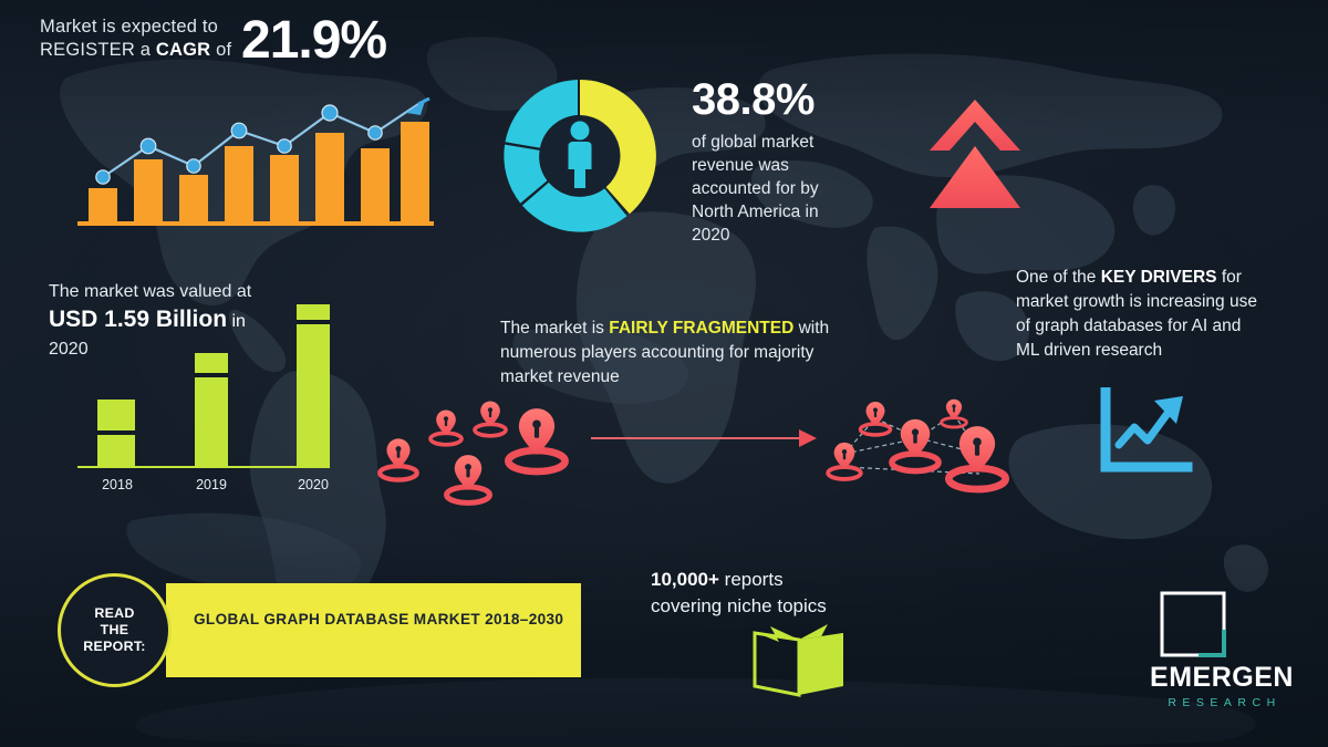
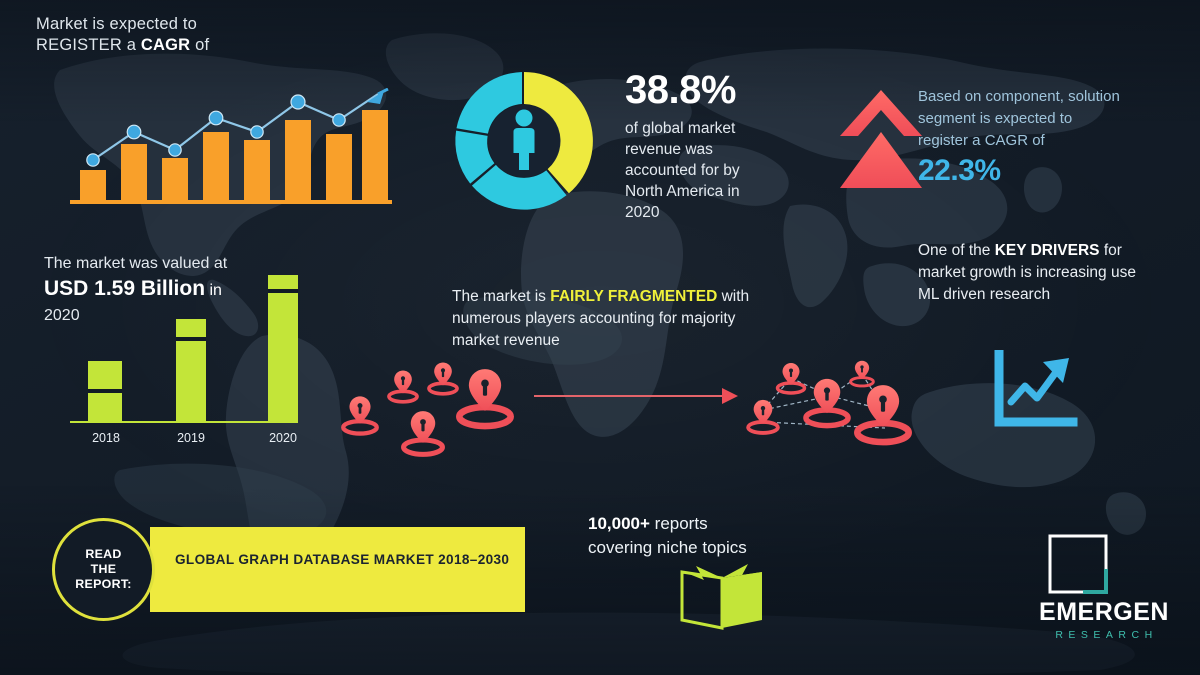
  Market is expected to
  REGISTER a CAGR of
- 21.9%
  38.8%
  of global market
  revenue was
  accounted for by
  North America in
  2020
+ Based on component, solution
+ segment is expected to
+ register a CAGR of
+ 22.3%
  The market was valued at
  USD 1.59 Billion in
  2020
  2018
  2019
  2020
  The market is FAIRLY FRAGMENTED with
  numerous players accounting for majority
  market revenue
  One of the KEY DRIVERS for
  market growth is increasing use
- of graph databases for AI and
  ML driven research
  GLOBAL GRAPH DATABASE MARKET 2018–2030
  READ
  THE
  REPORT:
  10,000+ reports
  covering niche topics
  EMERGEN
  RESEARCH
